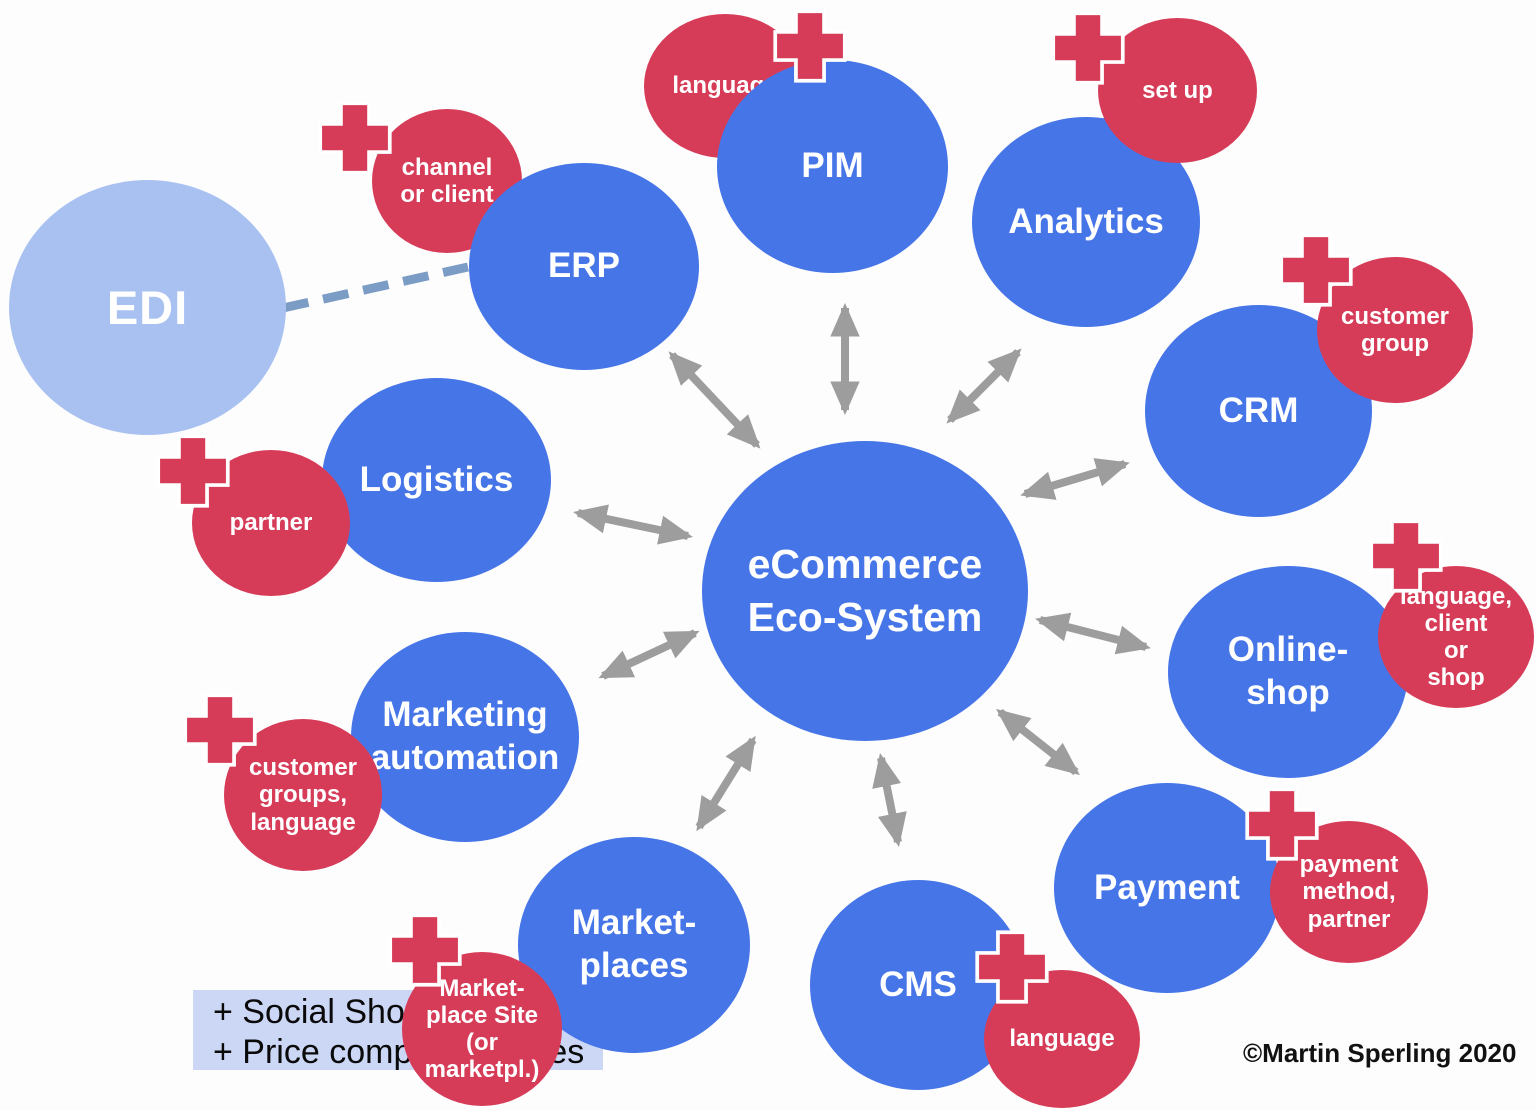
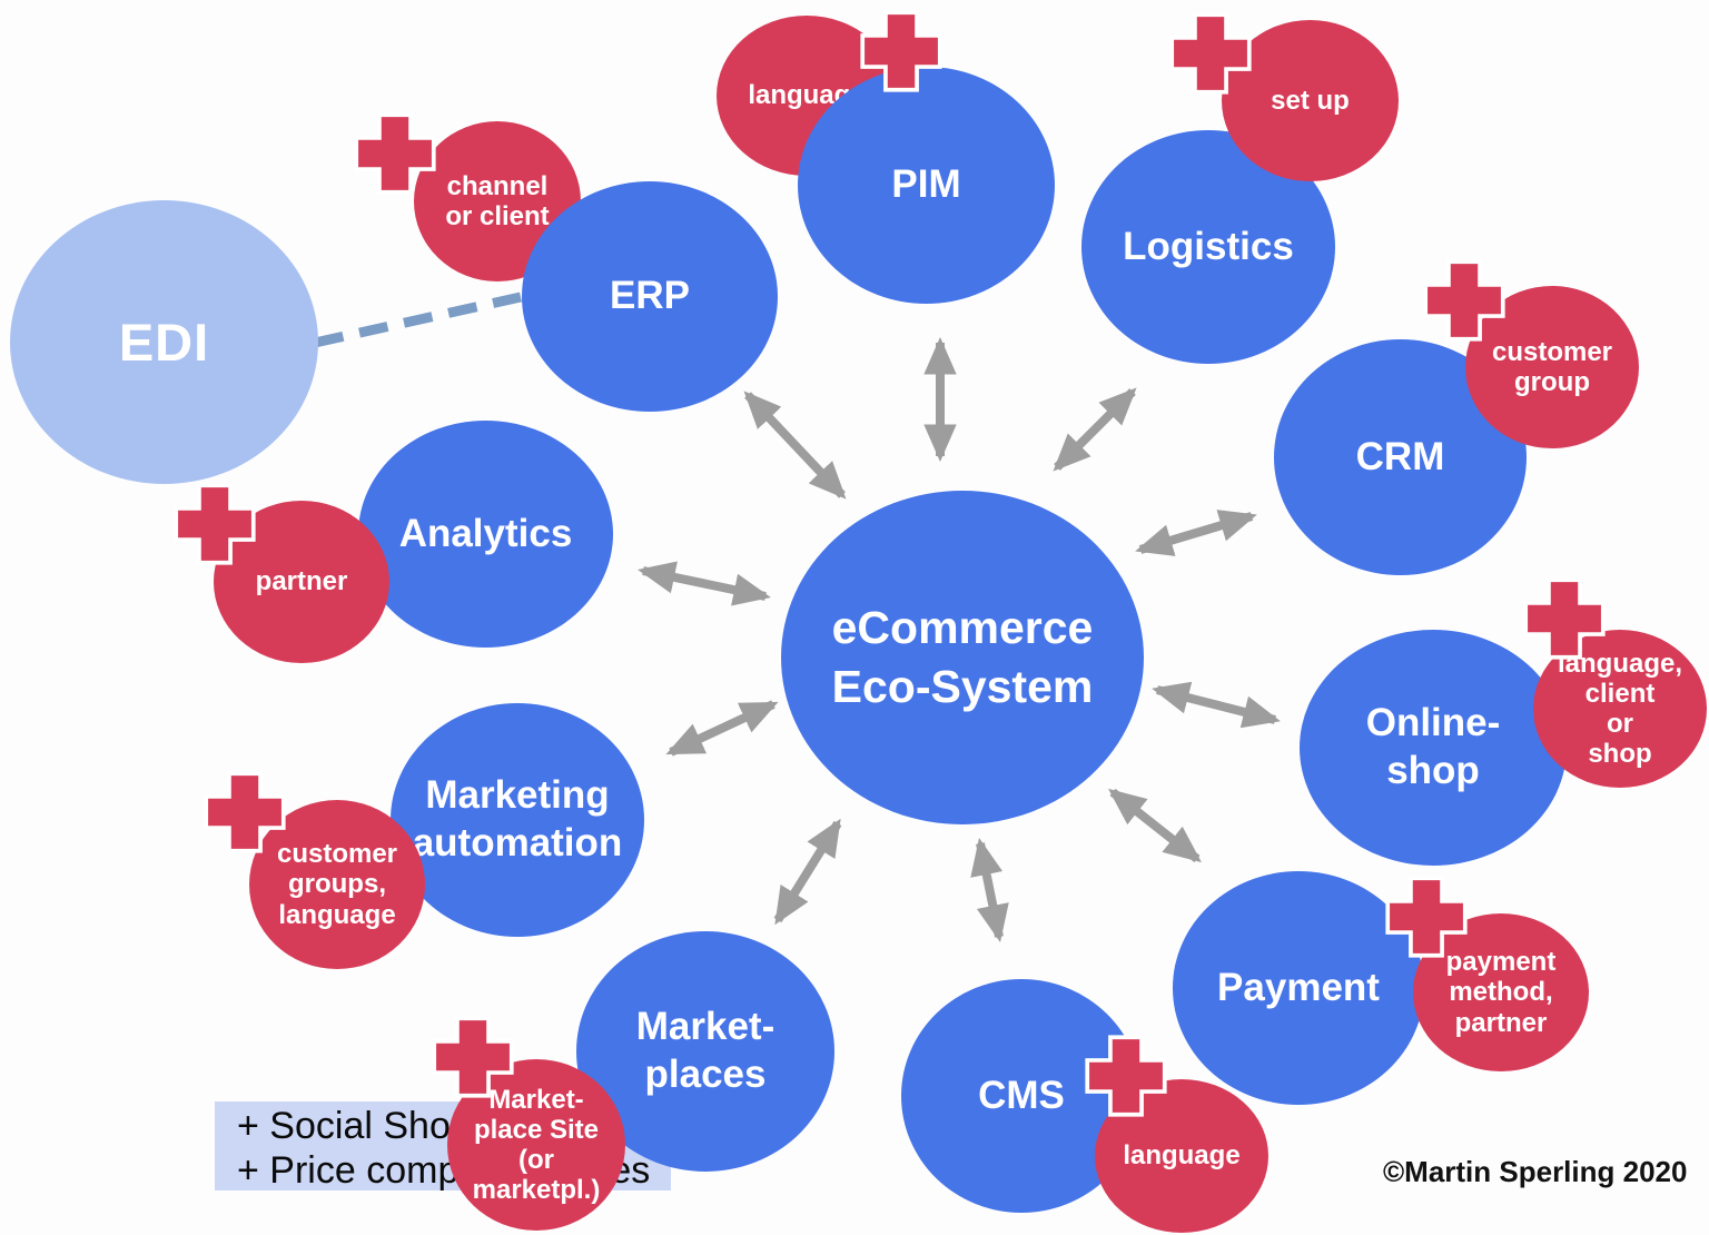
  EDI
  eCommerce
  Eco-System
  ERP
  PIM
- Analytics
+ Logistics
  CRM
  Online-
  shop
  Payment
  CMS
  Market-
  places
  Marketing
  automation
- Logistics
+ Analytics
  channel
  or client
  langua
  set up
  customer
  group
  language,
  client
  or
  shop
  payment
  method,
  partner
  language
  Market-
  place Site
  (or
  marketpl.)
  customer
  groups,
  language
  partner
  ©Martin Sperling 2020
